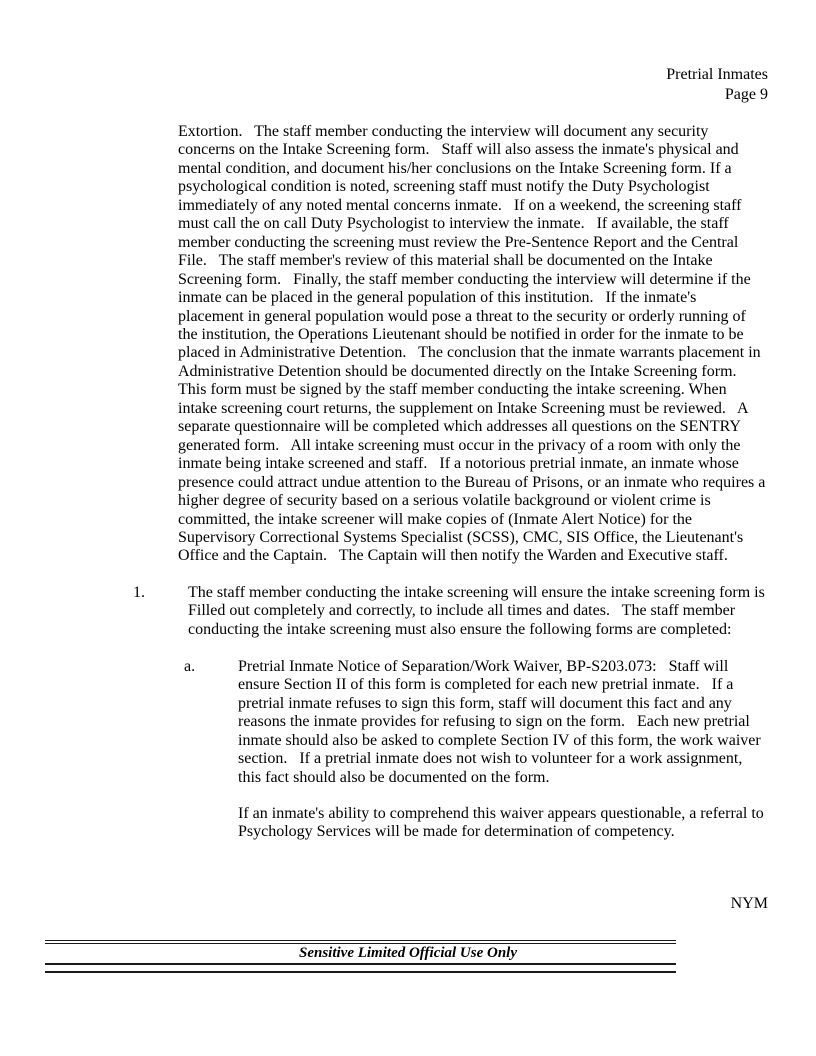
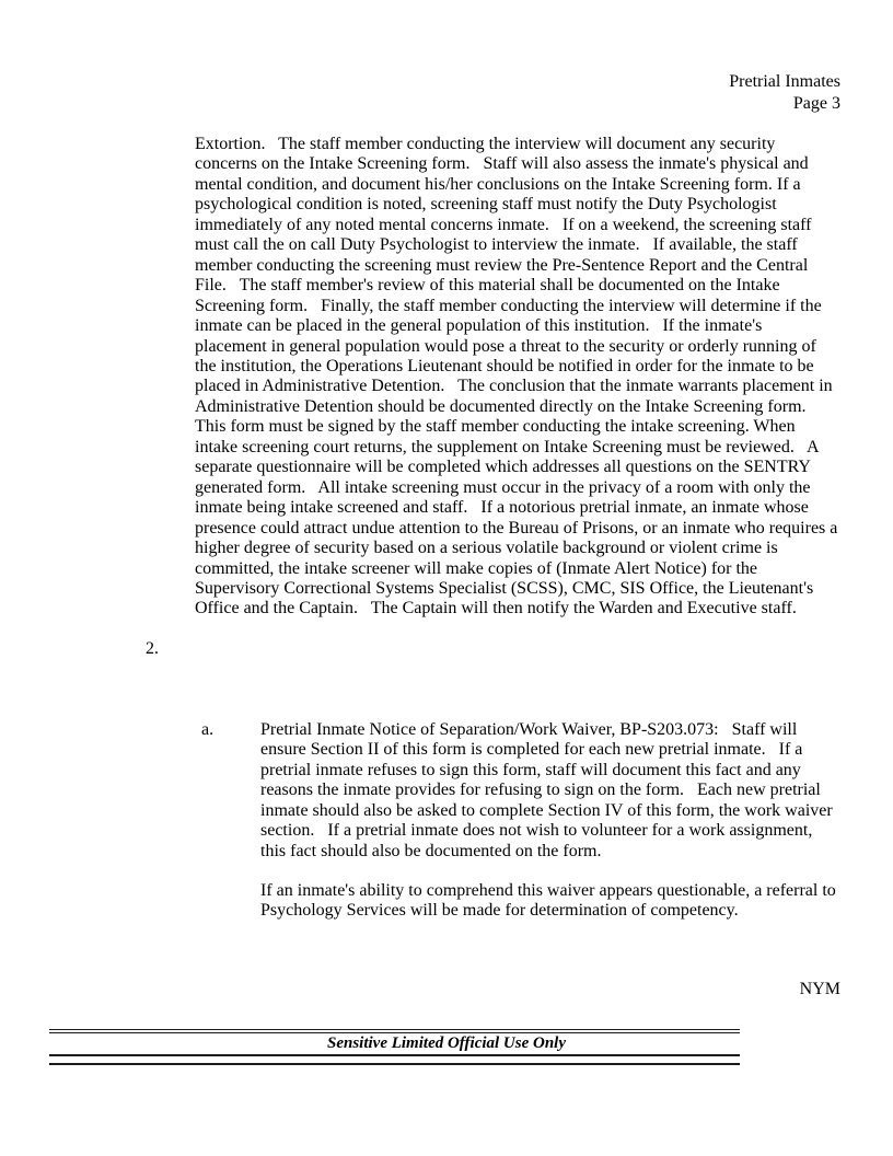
  Pretrial Inmates
- Page 9
+ Page 3
  Extortion. The staff member conducting the interview will document any security
  concerns on the Intake Screening form. Staff will also assess the inmate's physical and
  mental condition, and document his/her conclusions on the Intake Screening form. If a
  psychological condition is noted, screening staff must notify the Duty Psychologist
  immediately of any noted mental concerns inmate. If on a weekend, the screening staff
  must call the on call Duty Psychologist to interview the inmate. If available, the staff
  member conducting the screening must review the Pre-Sentence Report and the Central
  File. The staff member's review of this material shall be documented on the Intake
  Screening form. Finally, the staff member conducting the interview will determine if the
  inmate can be placed in the general population of this institution. If the inmate's
  placement in general population would pose a threat to the security or orderly running of
  the institution, the Operations Lieutenant should be notified in order for the inmate to be
  placed in Administrative Detention. The conclusion that the inmate warrants placement in
  Administrative Detention should be documented directly on the Intake Screening form.
  This form must be signed by the staff member conducting the intake screening. When
  intake screening court returns, the supplement on Intake Screening must be reviewed. A
  separate questionnaire will be completed which addresses all questions on the SENTRY
  generated form. All intake screening must occur in the privacy of a room with only the
  inmate being intake screened and staff. If a notorious pretrial inmate, an inmate whose
  presence could attract undue attention to the Bureau of Prisons, or an inmate who requires a
  higher degree of security based on a serious volatile background or violent crime is
  committed, the intake screener will make copies of (Inmate Alert Notice) for the
  Supervisory Correctional Systems Specialist (SCSS), CMC, SIS Office, the Lieutenant's
  Office and the Captain. The Captain will then notify the Warden and Executive staff.
- 1.
+ 2.
- The staff member conducting the intake screening will ensure the intake screening form is
- Filled out completely and correctly, to include all times and dates. The staff member
- conducting the intake screening must also ensure the following forms are completed:
  a.
  Pretrial Inmate Notice of Separation/Work Waiver, BP-S203.073: Staff will
  ensure Section II of this form is completed for each new pretrial inmate. If a
  pretrial inmate refuses to sign this form, staff will document this fact and any
  reasons the inmate provides for refusing to sign on the form. Each new pretrial
  inmate should also be asked to complete Section IV of this form, the work waiver
  section. If a pretrial inmate does not wish to volunteer for a work assignment,
  this fact should also be documented on the form.
  If an inmate's ability to comprehend this waiver appears questionable, a referral to
  Psychology Services will be made for determination of competency.
  NYM
  Sensitive Limited Official Use Only
